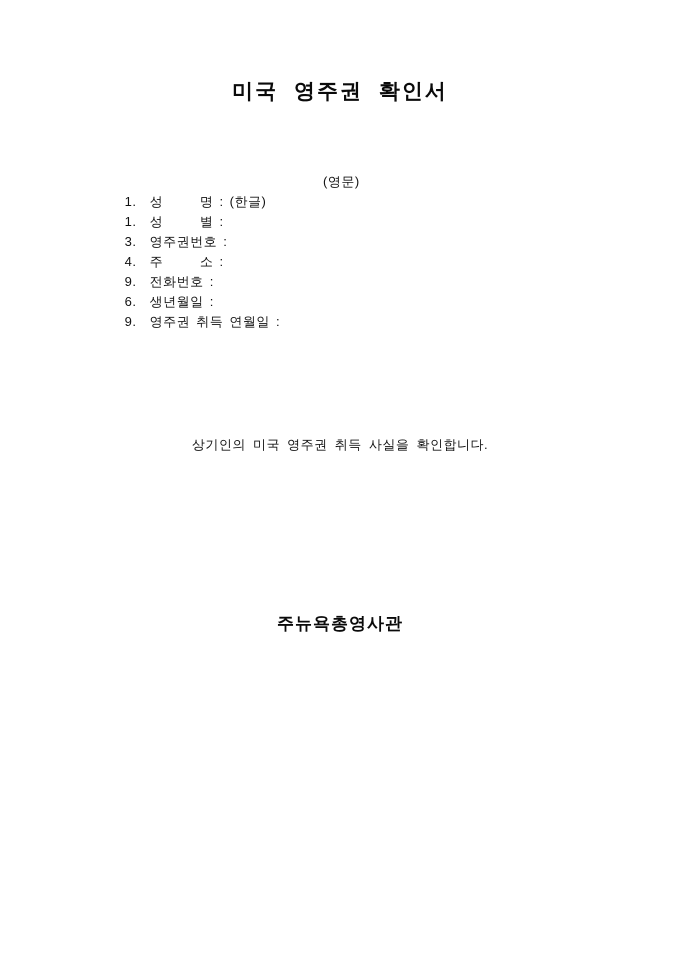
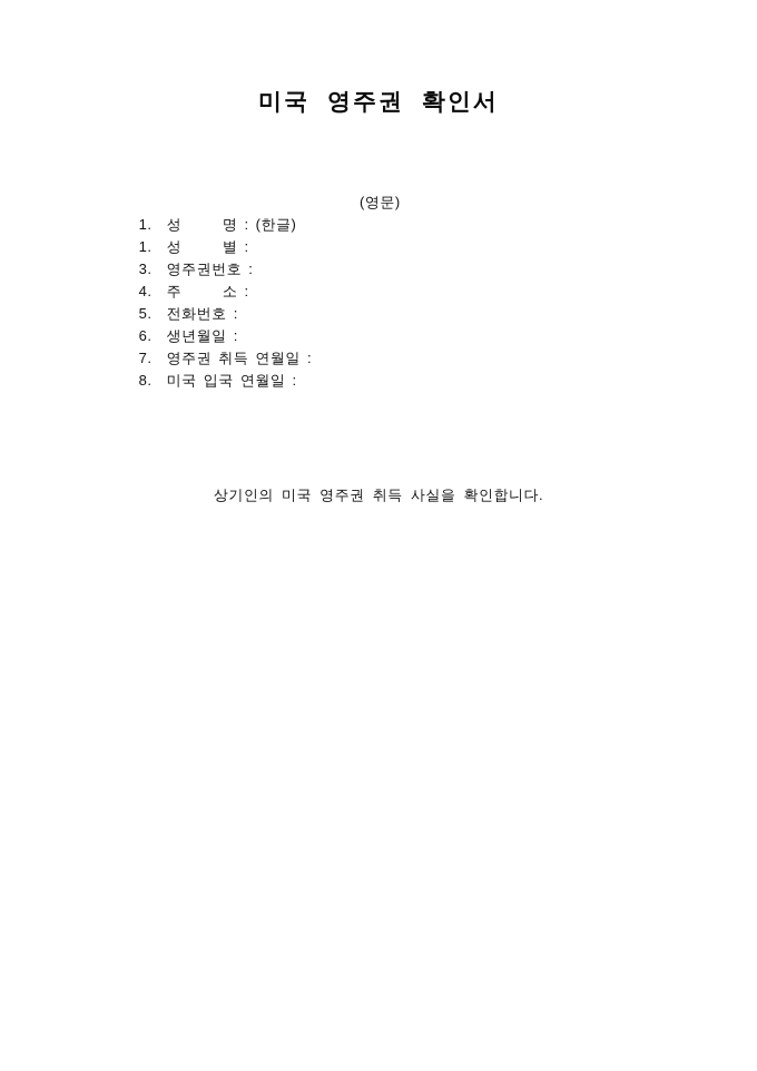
  미국 영주권 확인서
  1. 성 명 : (한글)
  (영문)
  1. 성 별 :
  3. 영주권번호 :
  4. 주 소 :
- 9. 전화번호 :
+ 5. 전화번호 :
  6. 생년월일 :
- 9. 영주권 취득 연월일 :
+ 7. 영주권 취득 연월일 :
+ 8. 미국 입국 연월일 :
  상기인의 미국 영주권 취득 사실을 확인합니다.
- 주뉴욕총영사관
